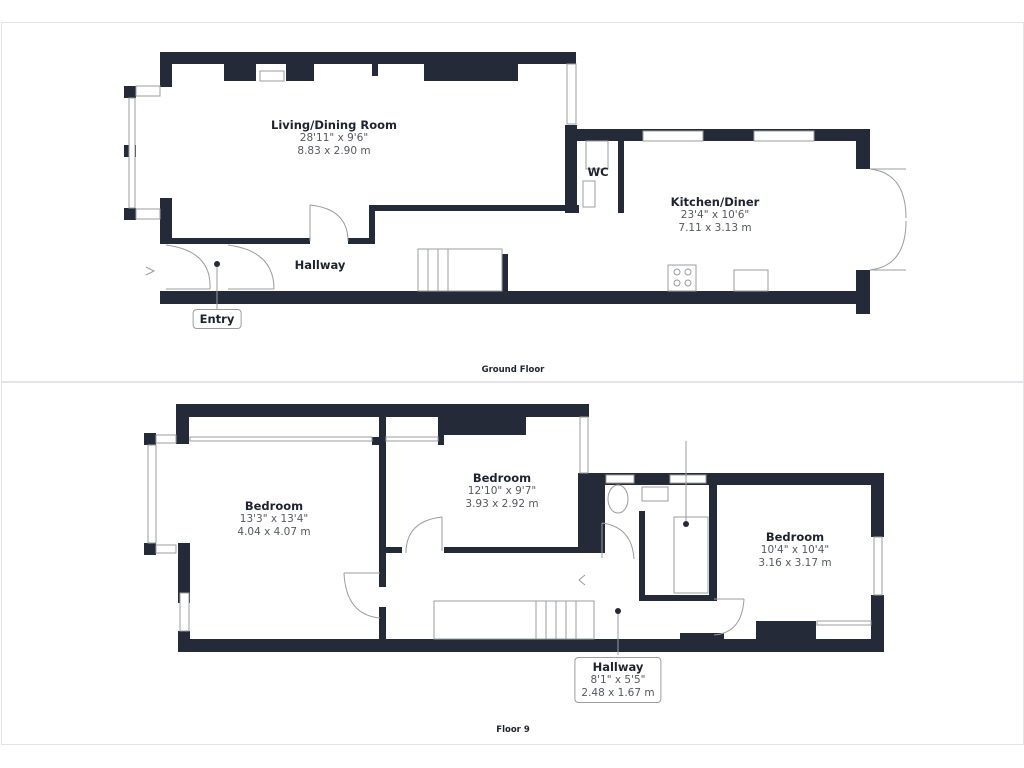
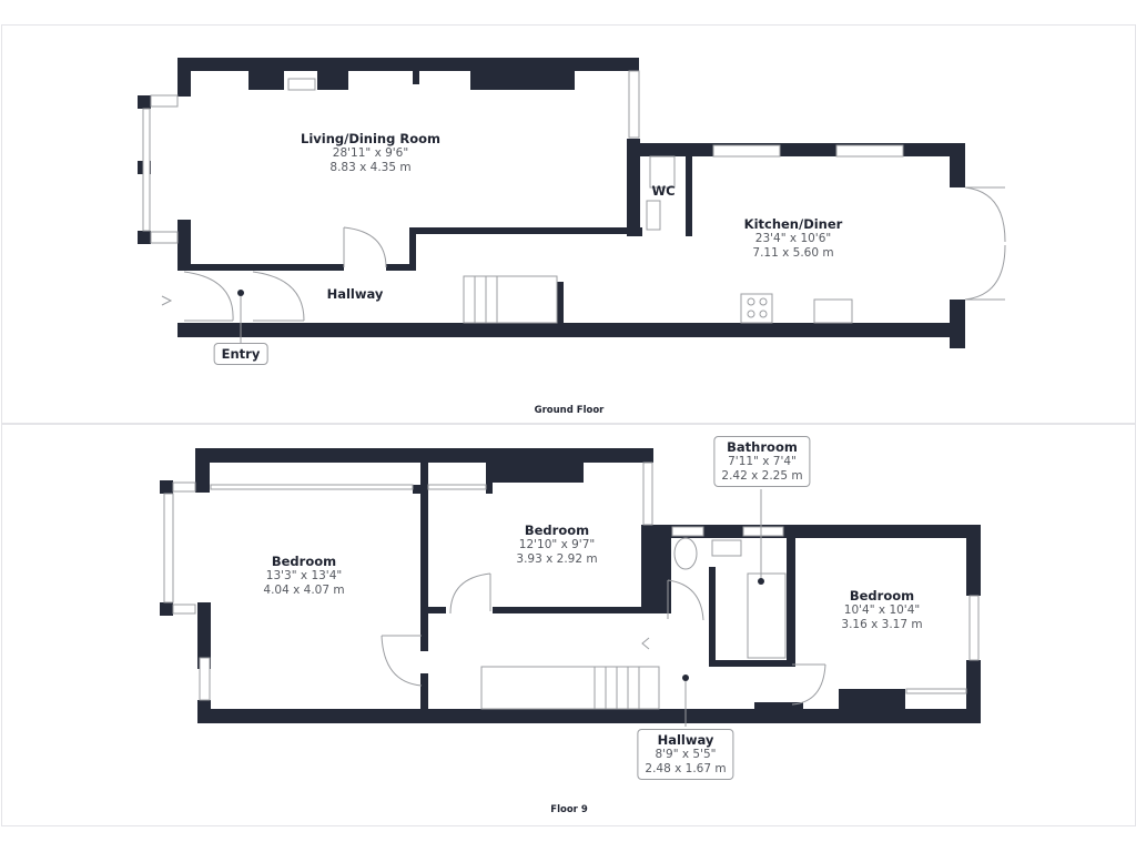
  Living/Dining Room
  28'11" x 9'6"
- 8.83 x 2.90 m
+ 8.83 x 4.35 m
  Kitchen/Diner
  23'4" x 10'6"
- 7.11 x 3.13 m
+ 7.11 x 5.60 m
  WC
  Hallway
  Entry
  Ground Floor
  Bedroom
  13'3" x 13'4"
  4.04 x 4.07 m
  Bedroom
  12'10" x 9'7"
  3.93 x 2.92 m
  Bedroom
  10'4" x 10'4"
  3.16 x 3.17 m
+ Bathroom
+ 7'11" x 7'4"
+ 2.42 x 2.25 m
  Hallway
- 8'1" x 5'5"
+ 8'9" x 5'5"
  2.48 x 1.67 m
  Floor 9
